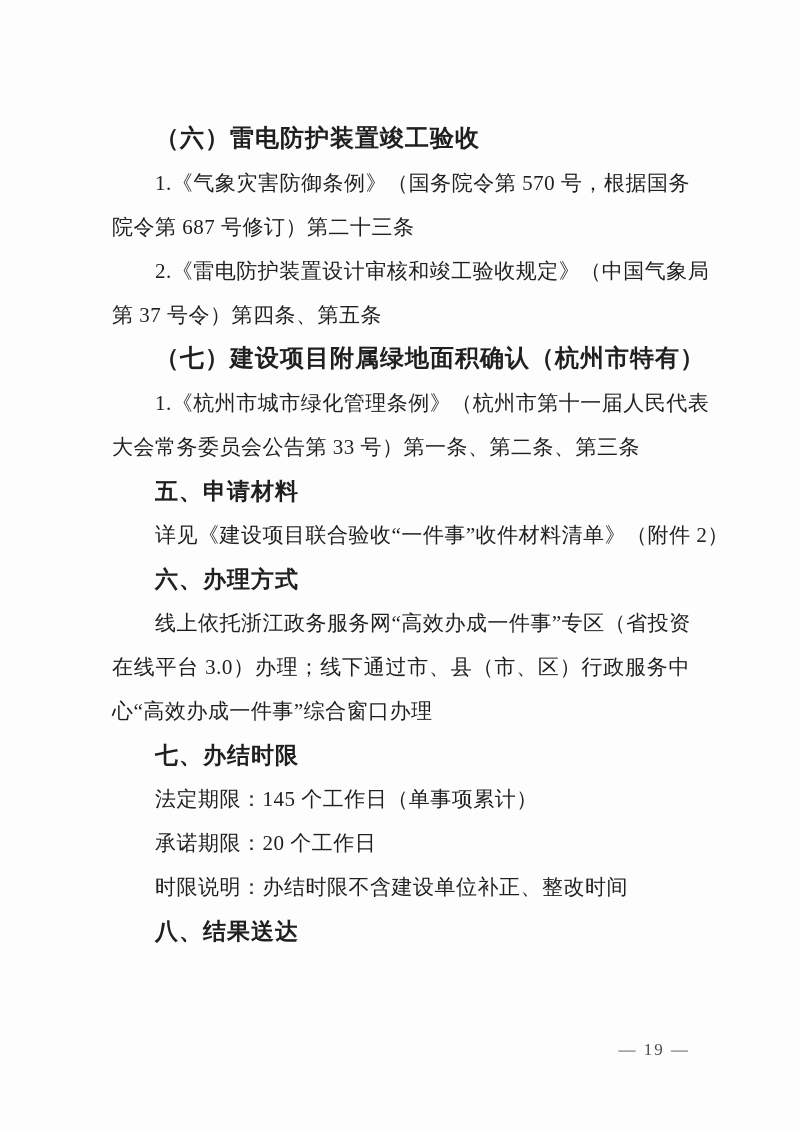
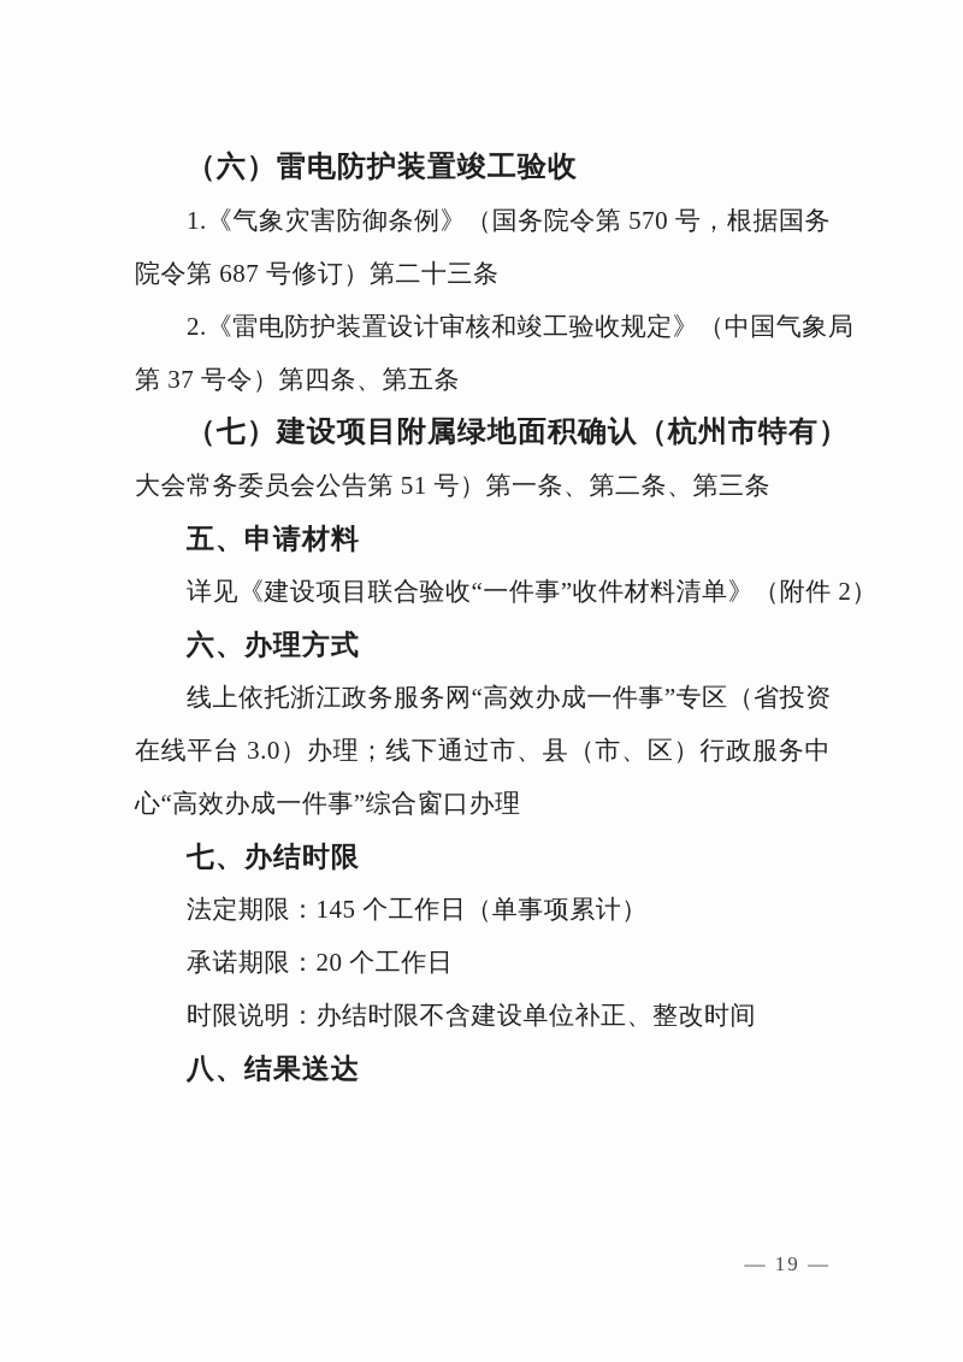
  （六）雷电防护装置竣工验收
  1.《气象灾害防御条例》（国务院令第 570 号，根据国务
  院令第 687 号修订）第二十三条
  2.《雷电防护装置设计审核和竣工验收规定》（中国气象局
  第 37 号令）第四条、第五条
  （七）建设项目附属绿地面积确认（杭州市特有）
- 1.《杭州市城市绿化管理条例》（杭州市第十一届人民代表
- 大会常务委员会公告第 33 号）第一条、第二条、第三条
+ 大会常务委员会公告第 51 号）第一条、第二条、第三条
  五、申请材料
  详见《建设项目联合验收“一件事”收件材料清单》（附件 2）
  六、办理方式
  线上依托浙江政务服务网“高效办成一件事”专区（省投资
  在线平台 3.0）办理；线下通过市、县（市、区）行政服务中
  心“高效办成一件事”综合窗口办理
  七、办结时限
  法定期限：145 个工作日（单事项累计）
  承诺期限：20 个工作日
  时限说明：办结时限不含建设单位补正、整改时间
  八、结果送达
  — 19 —
